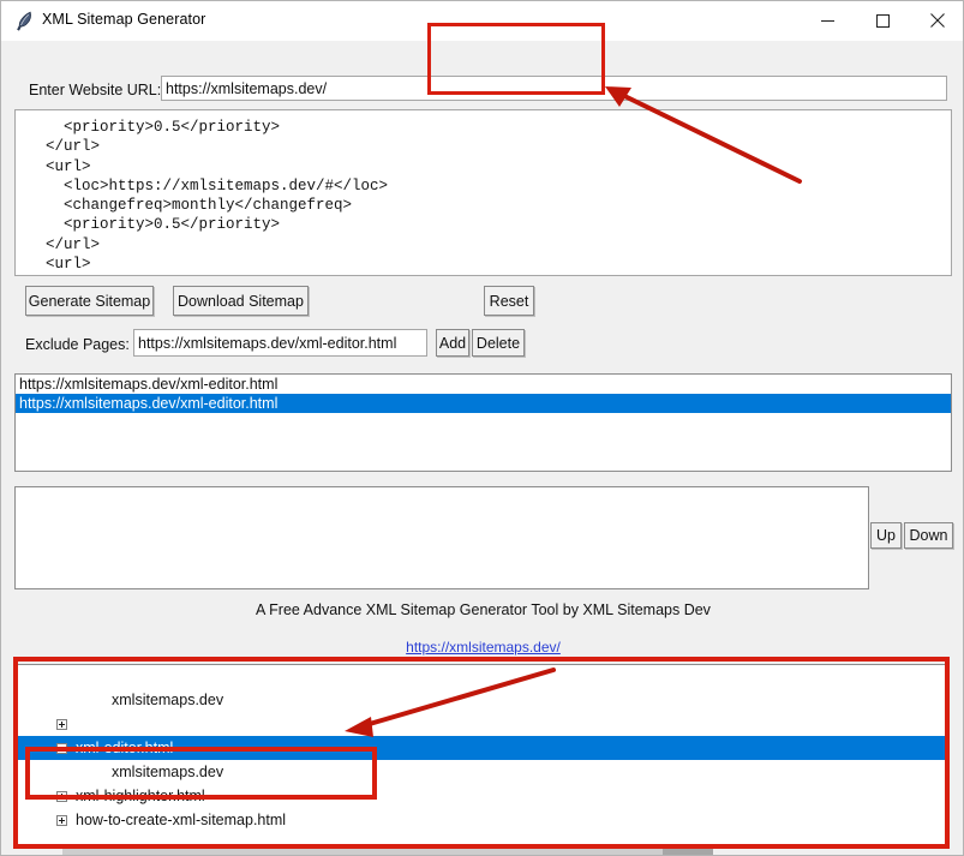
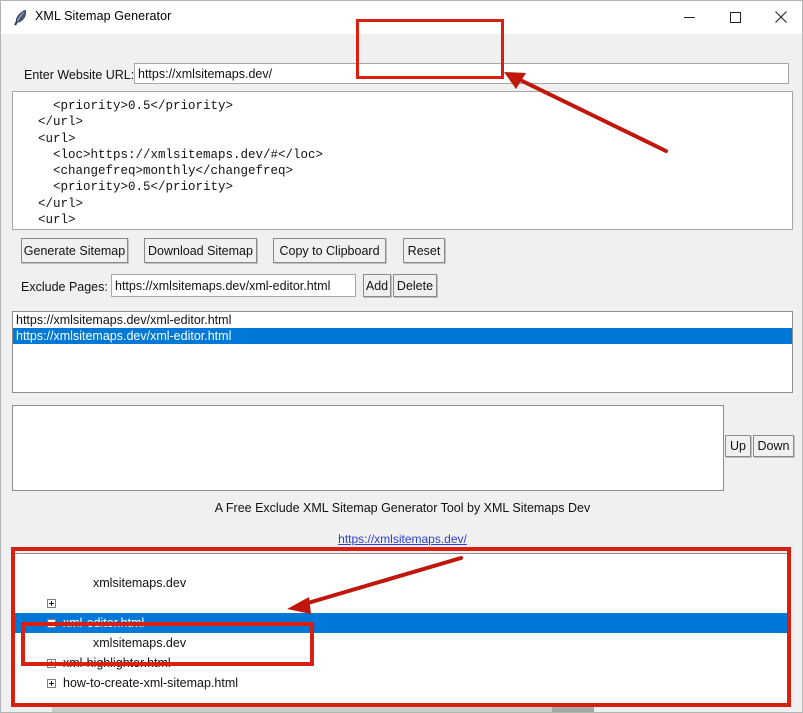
  XML Sitemap Generator
  Enter Website URL:
  https://xmlsitemaps.dev/
  <priority>0.5</priority>
  </url>
  <url>
  <loc>https://xmlsitemaps.dev/#</loc>
  <changefreq>monthly</changefreq>
  <priority>0.5</priority>
  </url>
  <url>
  Generate Sitemap
  Download Sitemap
+ Copy to Clipboard
  Reset
  Exclude Pages:
  https://xmlsitemaps.dev/xml-editor.html
  Add
  Delete
  https://xmlsitemaps.dev/xml-editor.html
  https://xmlsitemaps.dev/xml-editor.html
  Up
  Down
- A Free Advance XML Sitemap Generator Tool by XML Sitemaps Dev
+ A Free Exclude XML Sitemap Generator Tool by XML Sitemaps Dev
  https://xmlsitemaps.dev/
  xmlsitemaps.dev
  xml-editor.html
  xmlsitemaps.dev
  xml-highlighter.html
  how-to-create-xml-sitemap.html
